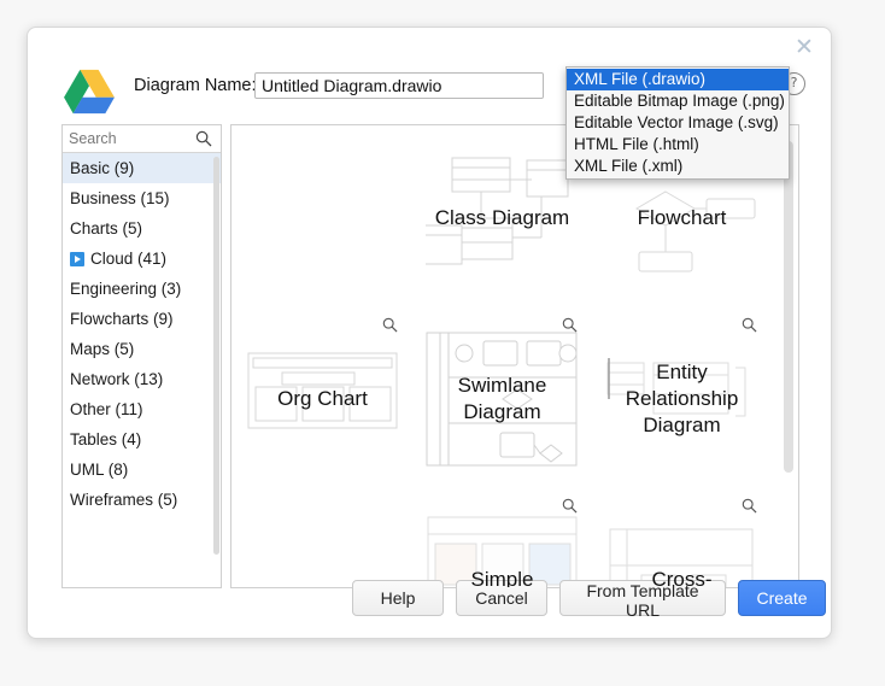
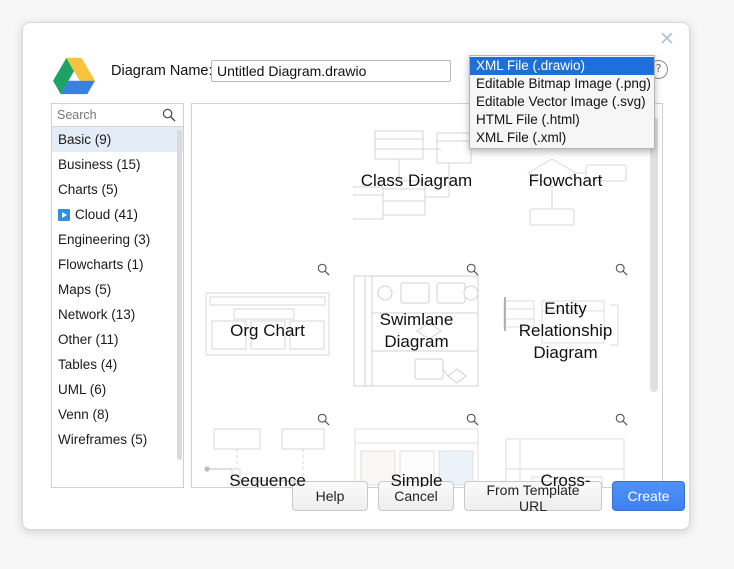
  ✕
  Diagram Name
  Untitled Diagram.drawio
  ?
  XML File (.drawio)
  Editable Bitmap Image (.png)
  Editable Vector Image (.svg)
  HTML File (.html)
  XML File (.xml)
  Search
  Basic (9)
  Business (15)
  Charts (5)
  Cloud (41)
  Engineering (3)
- Flowcharts (9)
+ Flowcharts (1)
  Maps (5)
  Network (13)
  Other (11)
  Tables (4)
- UML (8)
+ UML (6)
+ Venn (8)
  Wireframes (5)
  Class Diagram
  Flowchart
  Org Chart
  Swimlane Diagram
  Entity Relationship Diagram
+ Sequence
  Simple
  Cross-
  Help
  Cancel
  From Template URL
  Create
